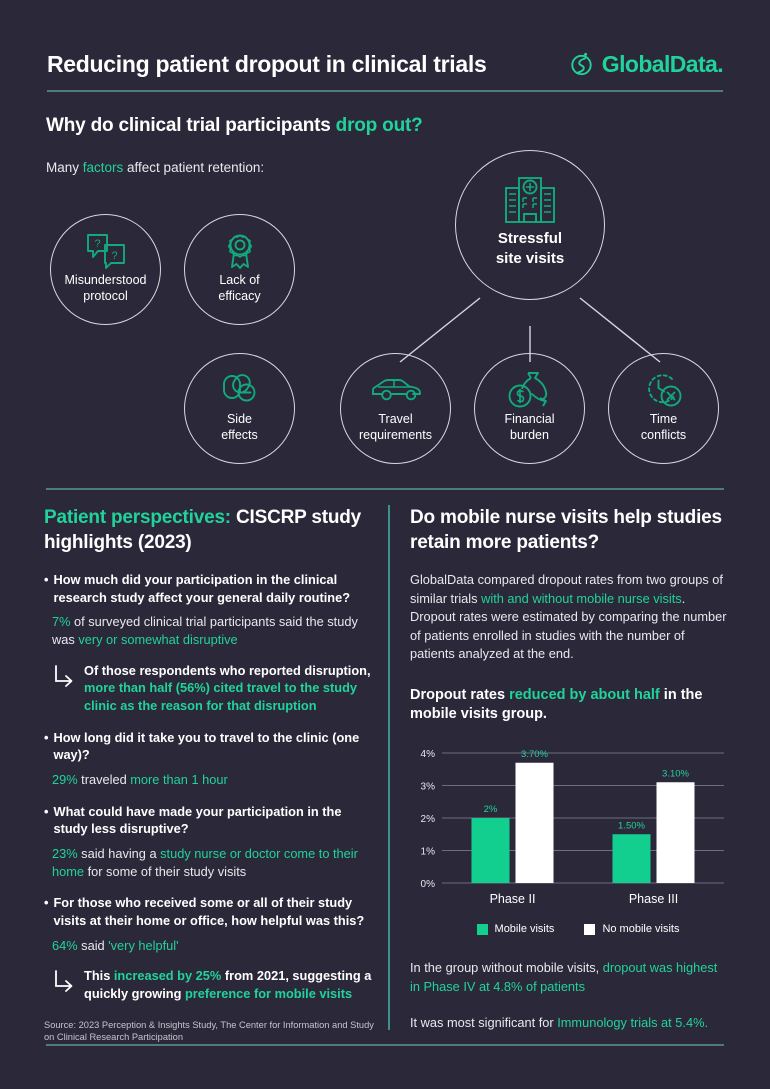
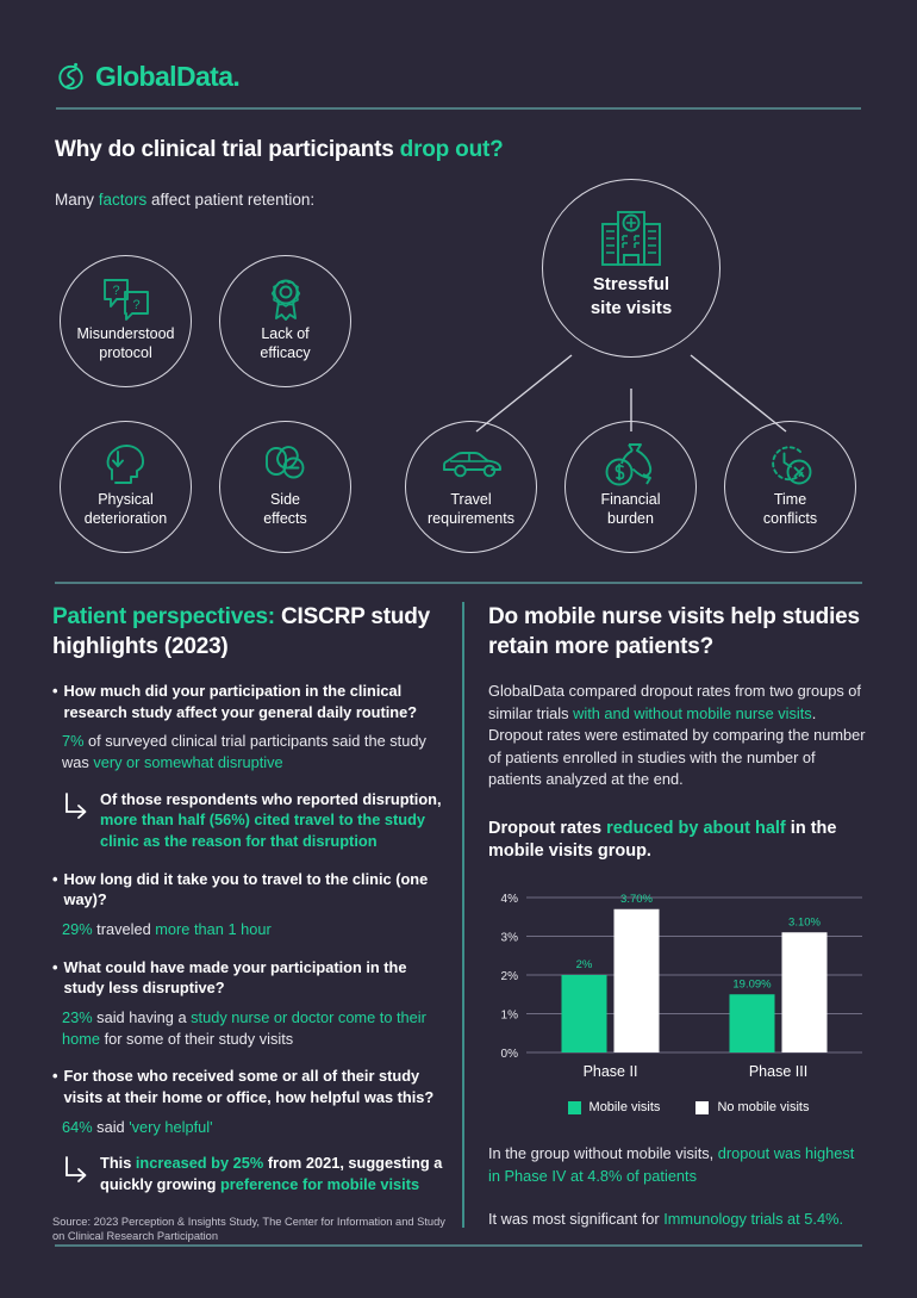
- Reducing patient dropout in clinical trials
  GlobalData.
  Why do clinical trial participants drop out?
  Many factors affect patient retention:
  ?
  ?
  Misunderstood
  protocol
  Lack of
  efficacy
+ Physical
+ deterioration
  Side
  effects
  Stressful
  site visits
  Travel
  requirements
  Financial
  burden
  Time
  conflicts
  Patient perspectives: CISCRP study highlights (2023)
  •
  How much did your participation in the clinical research study affect your general daily routine?
  7% of surveyed clinical trial participants said the study was very or somewhat disruptive
  Of those respondents who reported disruption, more than half (56%) cited travel to the study clinic as the reason for that disruption
  •
  How long did it take you to travel to the clinic (one way)?
  29% traveled more than 1 hour
  •
  What could have made your participation in the study less disruptive?
  23% said having a study nurse or doctor come to their home for some of their study visits
  •
  For those who received some or all of their study visits at their home or office, how helpful was this?
  64% said 'very helpful'
  This increased by 25% from 2021, suggesting a quickly growing preference for mobile visits
  Source: 2023 Perception & Insights Study, The Center for Information and Study on Clinical Research Participation
  Do mobile nurse visits help studies retain more patients?
  GlobalData compared dropout rates from two groups of similar trials with and without mobile nurse visits. Dropout rates were estimated by comparing the number of patients enrolled in studies with the number of patients analyzed at the end.
  Dropout rates reduced by about half in the mobile visits group.
  0%
  1%
  2%
  3%
  4%
  2%
  3.70%
  Phase II
- 1.50%
+ 19.09%
  3.10%
  Phase III
  Mobile visits
  No mobile visits
  In the group without mobile visits, dropout was highest in Phase IV at 4.8% of patients
  It was most significant for Immunology trials at 5.4%.
